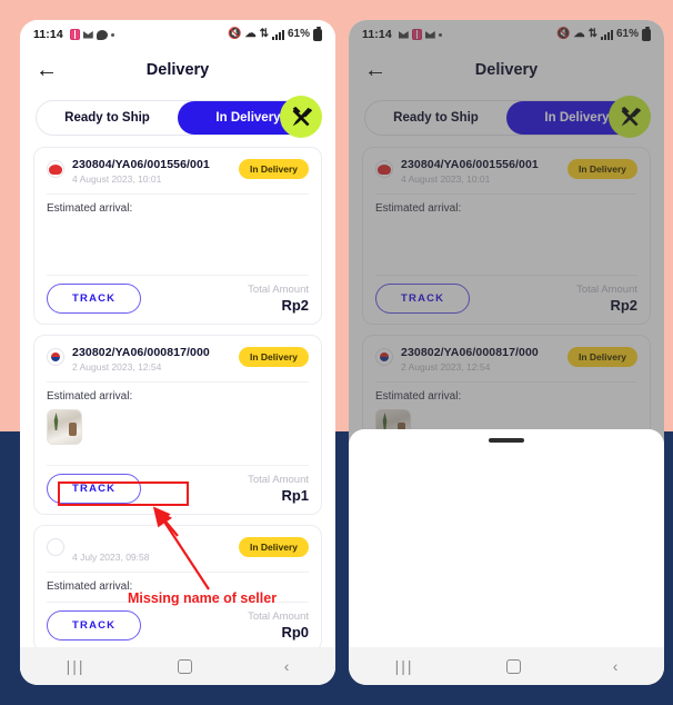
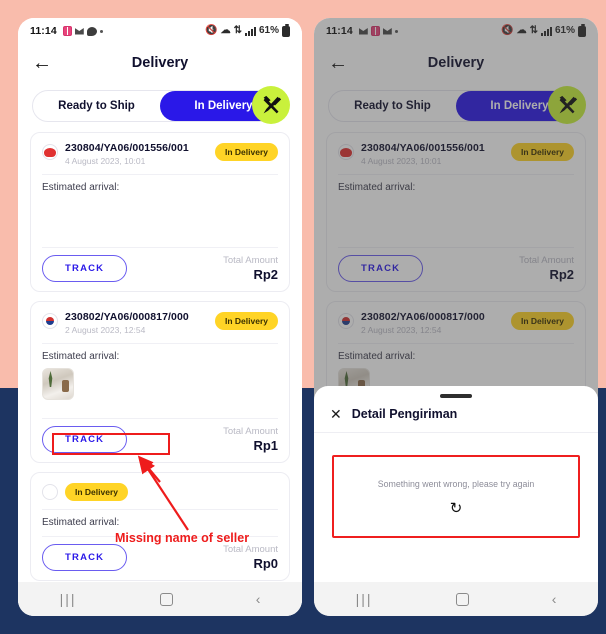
  11:14
  🔇
  ☁
  ⇅
  61%
  ←
  Delivery
  Ready to Ship
  In Delivery
  230804/YA06/001556/001
  4 August 2023, 10:01
  In Delivery
  Estimated arrival:
  TRACK
  Total Amount
  Rp2
  230802/YA06/000817/000
  2 August 2023, 12:54
  In Delivery
  Estimated arrival:
  TRACK
  Total Amount
  Rp1
- 4 July 2023, 09:58
  In Delivery
  Estimated arrival:
  TRACK
  Total Amount
  Rp0
  |||
  ‹
  11:14
  🔇
  ☁
  ⇅
  61%
  ←
  Delivery
  Ready to Ship
  In Delivery
  230804/YA06/001556/001
  4 August 2023, 10:01
  In Delivery
  Estimated arrival:
  TRACK
  Total Amount
  Rp2
  230802/YA06/000817/000
  2 August 2023, 12:54
  In Delivery
  Estimated arrival:
+ ✕
+ Detail Pengiriman
+ Something went wrong, please try again
+ ↻
  |||
  ‹
  Missing name of seller
